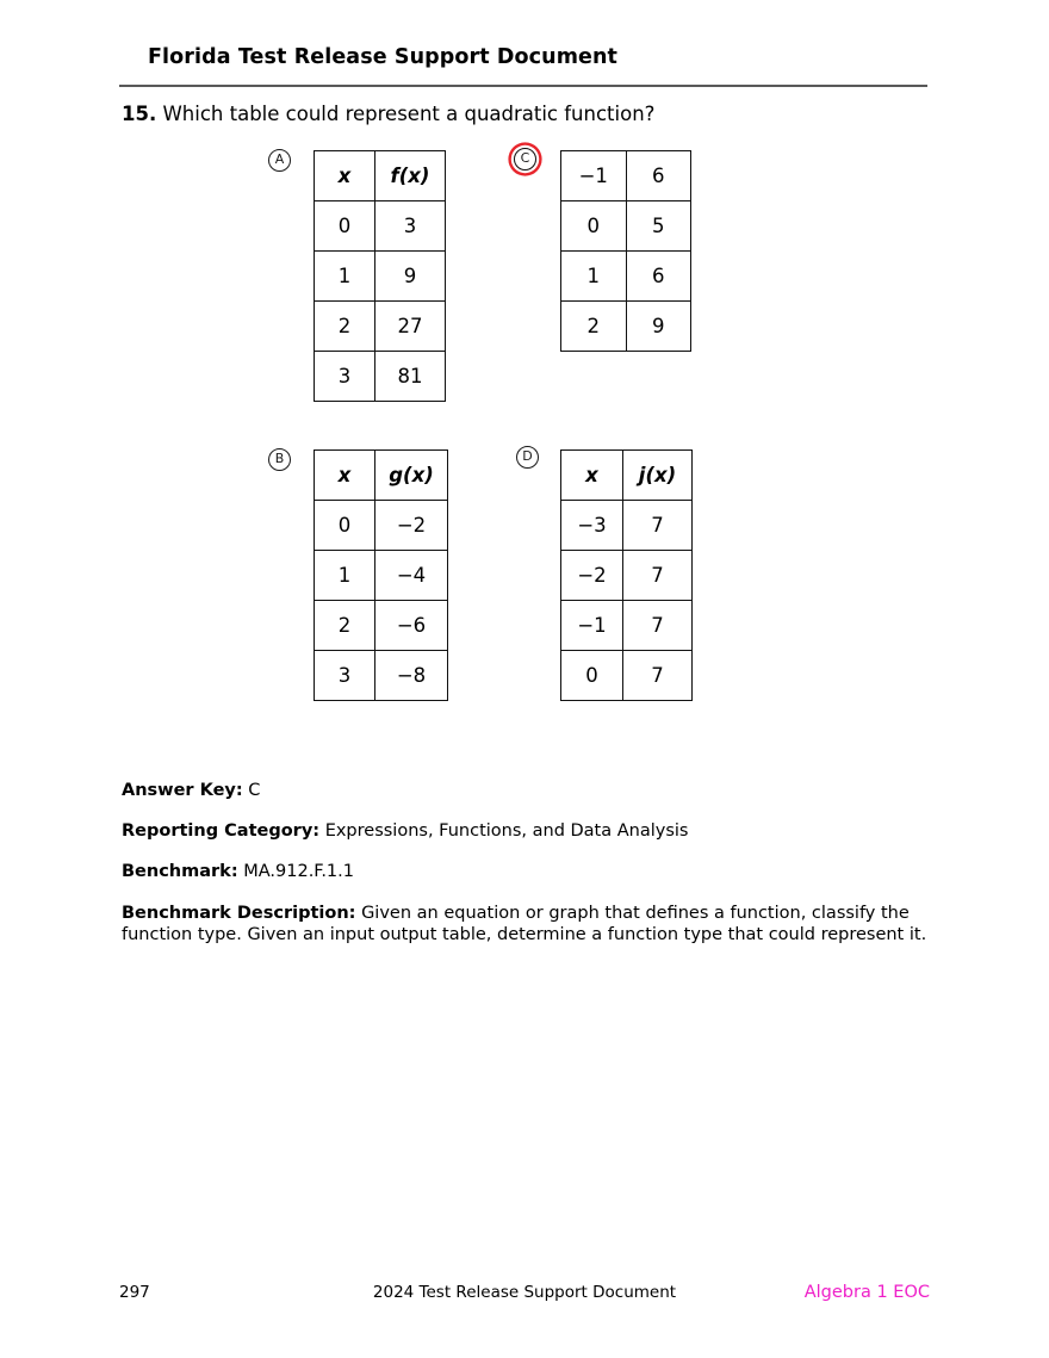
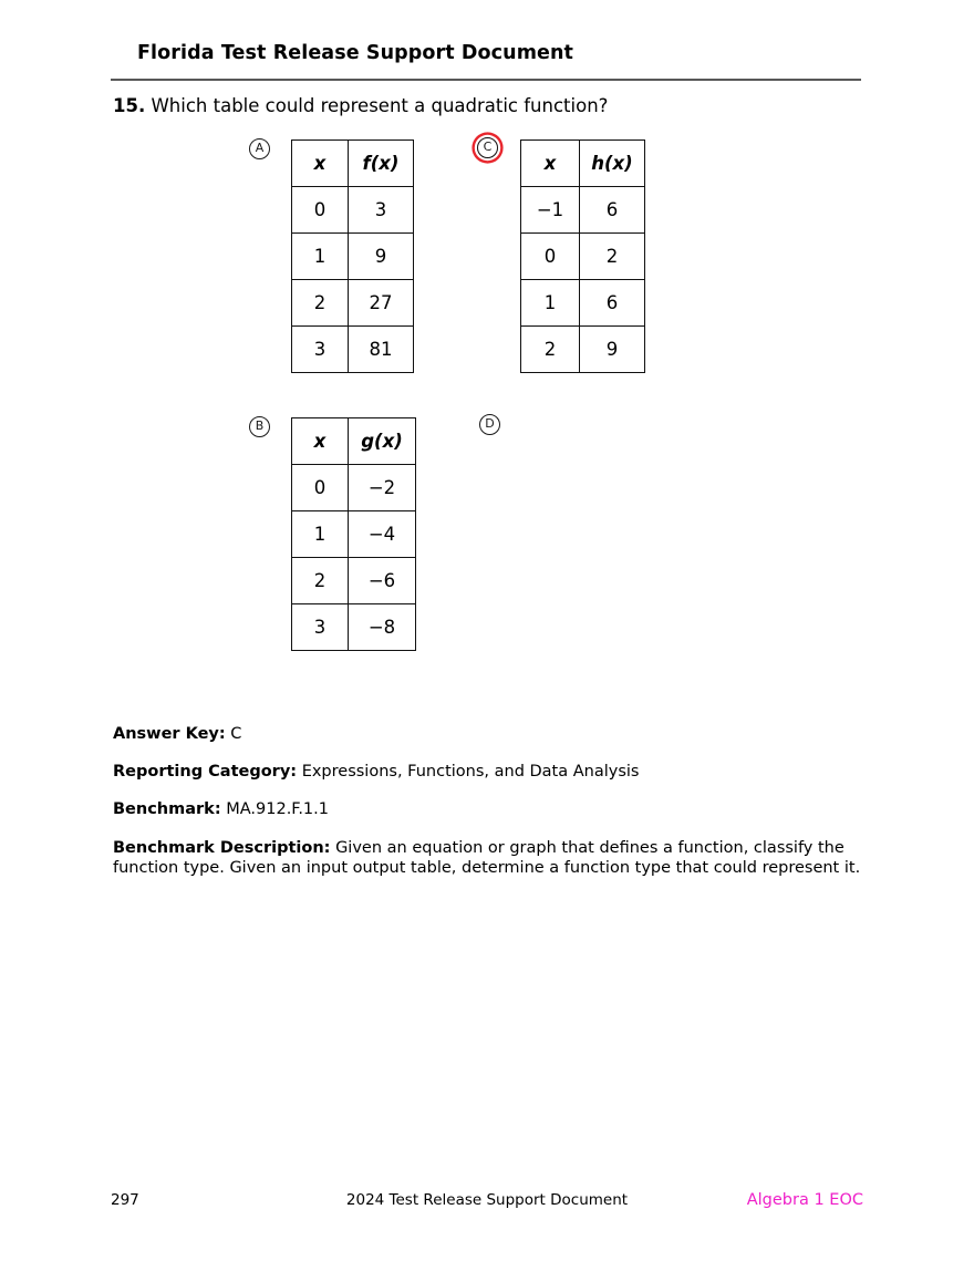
  Florida Test Release Support Document
  15. Which table could represent a quadratic function?
  A
  x	f(x)
  0	3
  1	9
  2	27
  3	81
  C
+ x	h(x)
  −1	6
- 0	5
+ 0	2
  1	6
  2	9
  B
  x	g(x)
  0	−2
  1	−4
  2	−6
  3	−8
  D
- x	j(x)
- −3	7
- −2	7
- −1	7
- 0	7
  Answer Key: C
  Reporting Category: Expressions, Functions, and Data Analysis
  Benchmark: MA.912.F.1.1
  Benchmark Description: Given an equation or graph that defines a function, classify the function type. Given an input output table, determine a function type that could represent it.
  297
  2024 Test Release Support Document
  Algebra 1 EOC
